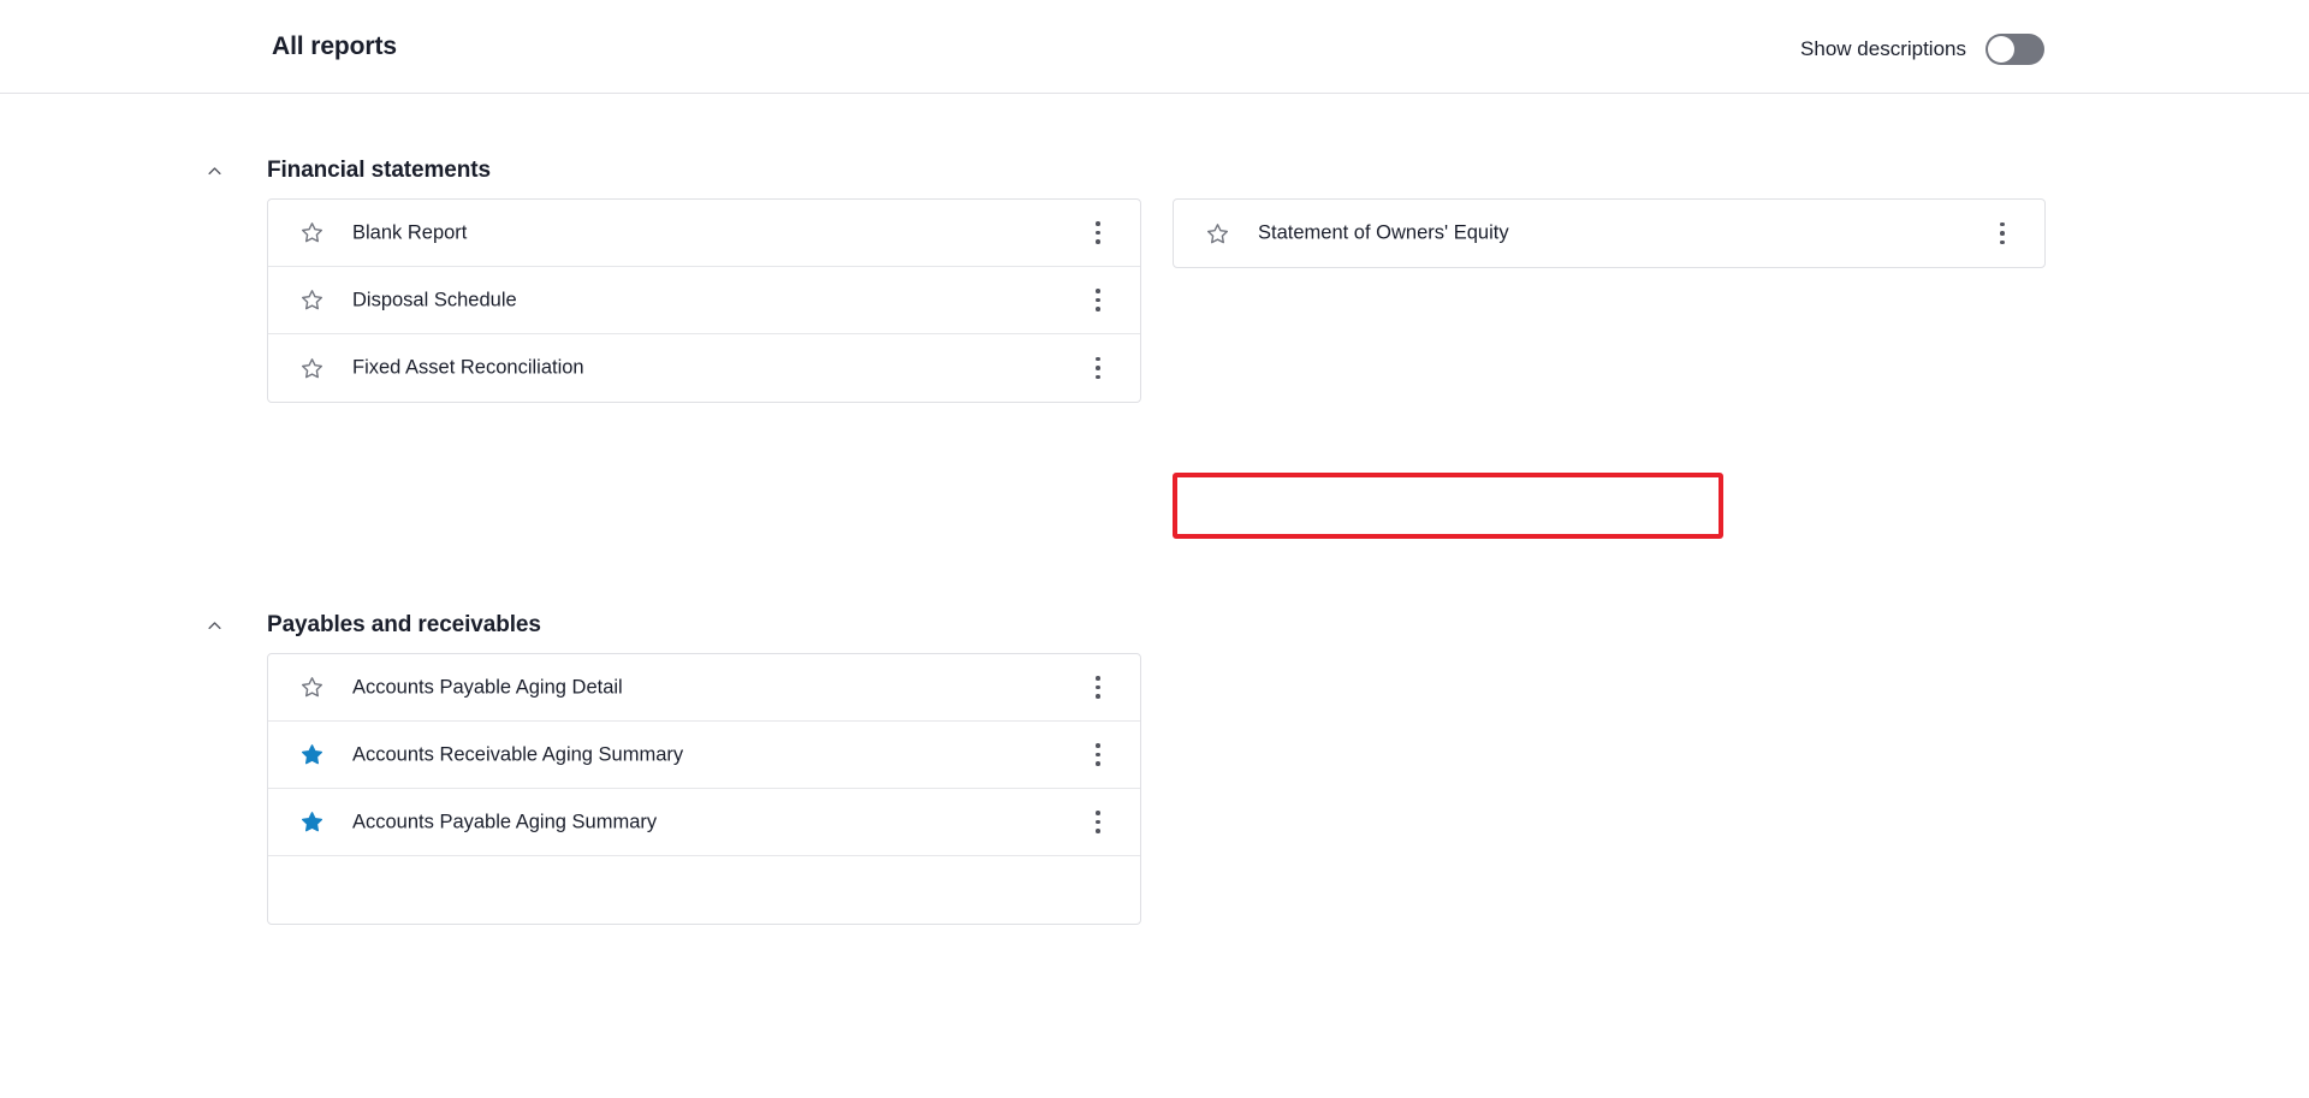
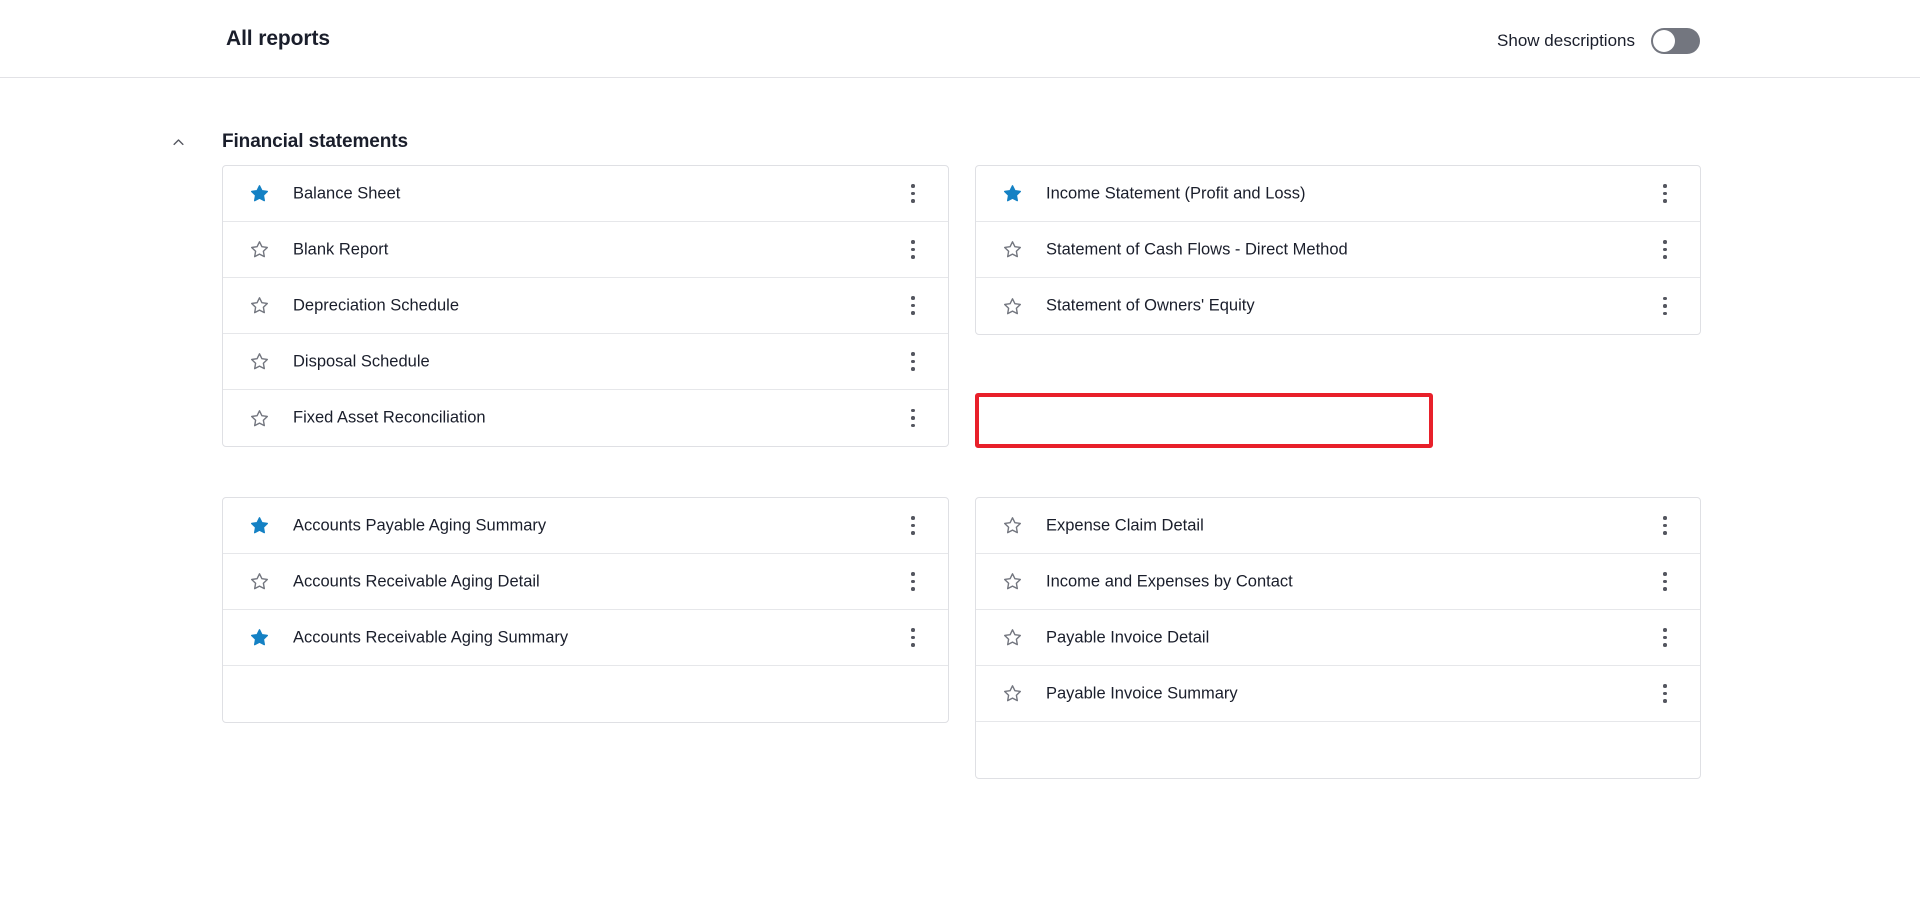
  Financial statements
+ Balance Sheet
  Blank Report
+ Depreciation Schedule
  Disposal Schedule
  Fixed Asset Reconciliation
+ Income Statement (Profit and Loss)
+ Statement of Cash Flows - Direct Method
  Statement of Owners' Equity
- Payables and receivables
- Accounts Payable Aging Detail
- Accounts Receivable Aging Summary
+ Accounts Payable Aging Summary
+ Accounts Receivable Aging Detail
- Accounts Payable Aging Summary
+ Accounts Receivable Aging Summary
+ Expense Claim Detail
+ Income and Expenses by Contact
+ Payable Invoice Detail
+ Payable Invoice Summary
  All reports
  Show descriptions
